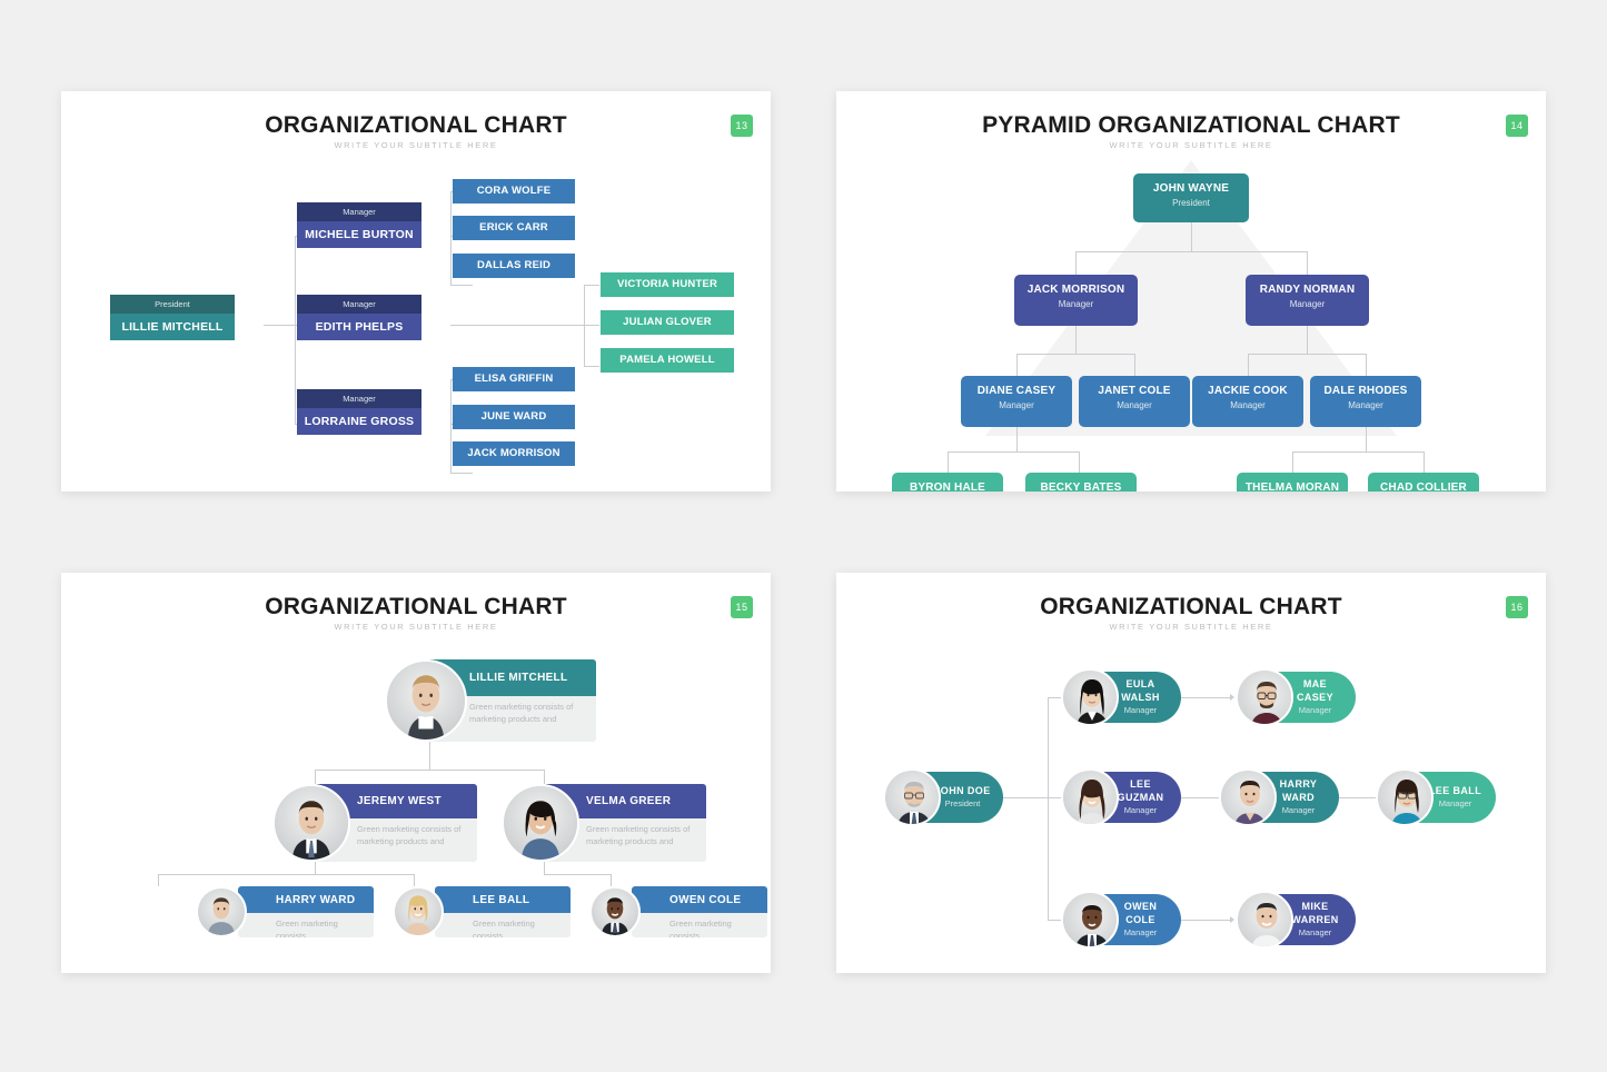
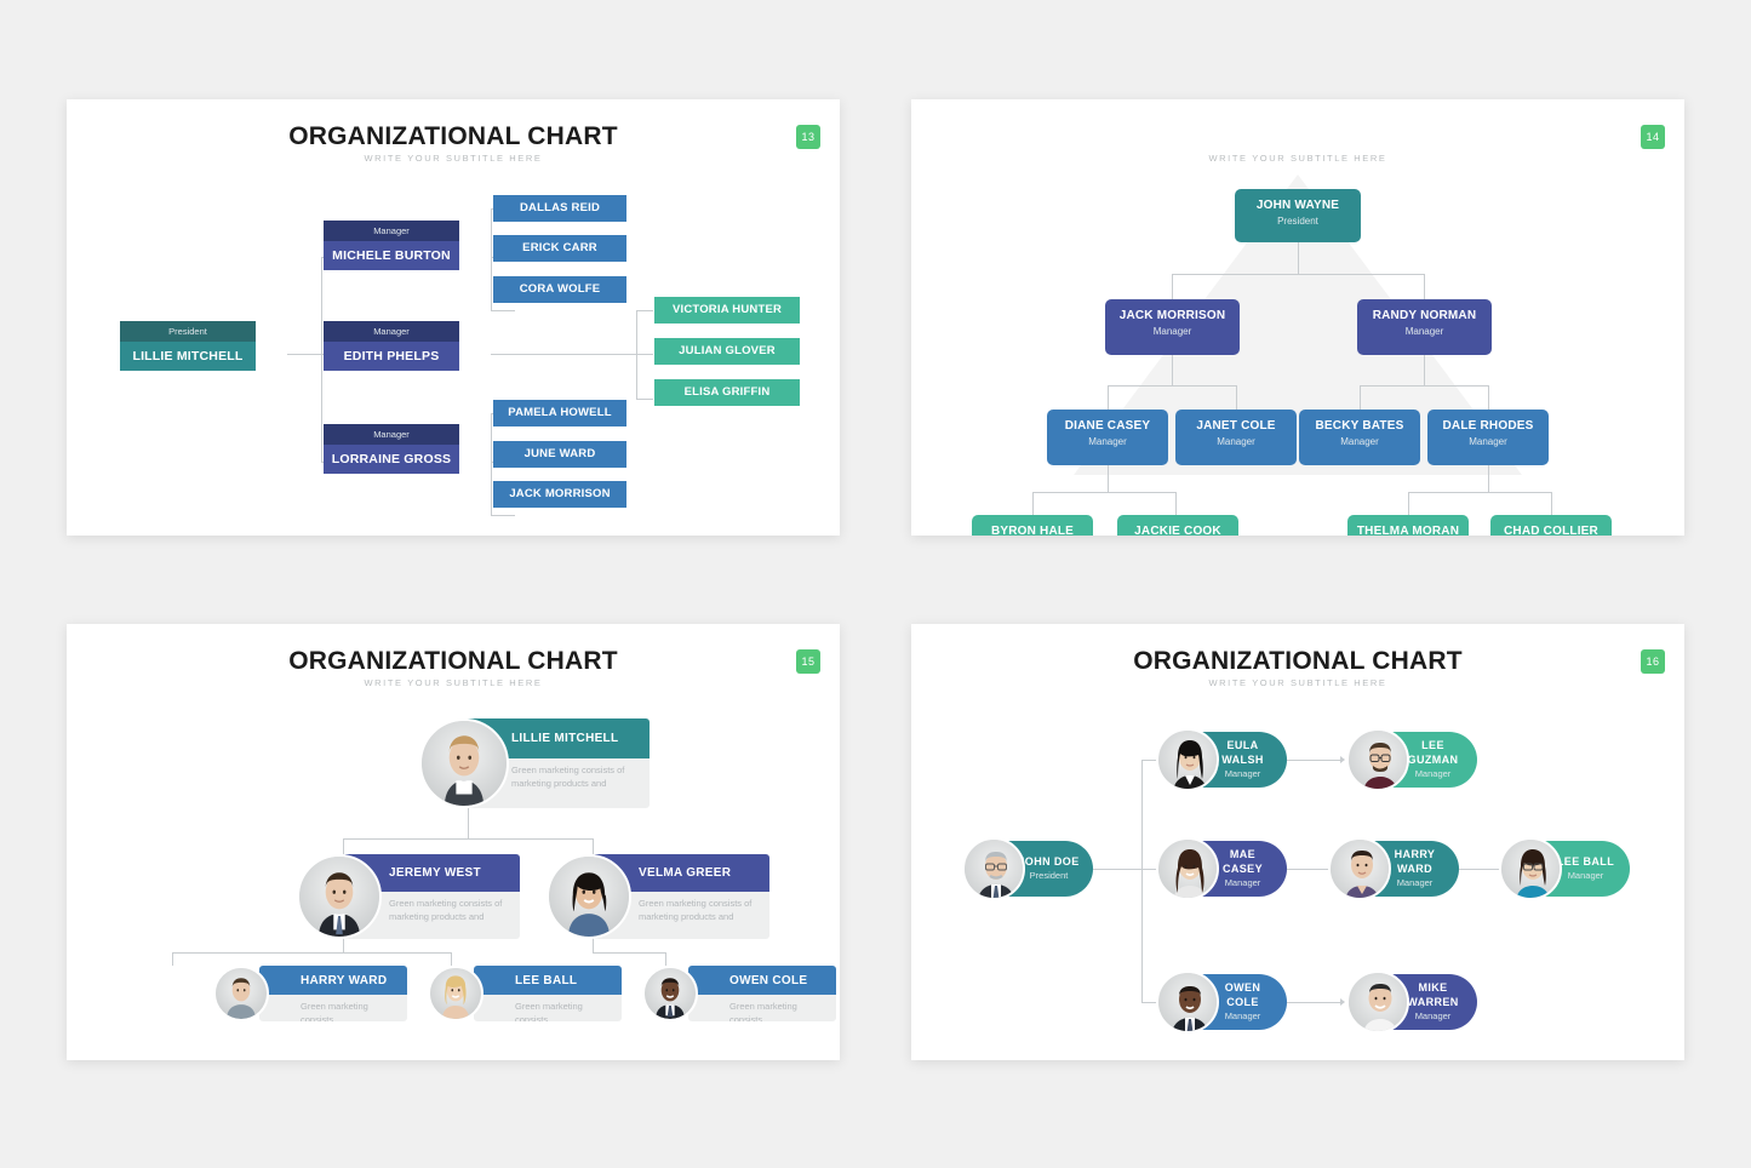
  ORGANIZATIONAL CHART
  WRITE YOUR SUBTITLE HERE
  13
  President
  LILLIE MITCHELL
  Manager
  MICHELE BURTON
- CORA WOLFE
+ DALLAS REID
  ERICK CARR
- DALLAS REID
+ CORA WOLFE
  Manager
  EDITH PHELPS
  VICTORIA HUNTER
  JULIAN GLOVER
- PAMELA HOWELL
+ ELISA GRIFFIN
  Manager
  LORRAINE GROSS
- ELISA GRIFFIN
+ PAMELA HOWELL
  JUNE WARD
  JACK MORRISON
- PYRAMID ORGANIZATIONAL CHART
  WRITE YOUR SUBTITLE HERE
  14
  JOHN WAYNE
  President
  JACK MORRISON
  Manager
  RANDY NORMAN
  Manager
  DIANE CASEY
  Manager
  JANET COLE
  Manager
- JACKIE COOK
+ BECKY BATES
  Manager
  DALE RHODES
  Manager
  BYRON HALE
- BECKY BATES
+ JACKIE COOK
  THELMA MORAN
  CHAD COLLIER
  ORGANIZATIONAL CHART
  WRITE YOUR SUBTITLE HERE
  15
  LILLIE MITCHELL
  Green marketing consists of marketing products and
  JEREMY WEST
  Green marketing consists of marketing products and
  VELMA GREER
  Green marketing consists of marketing products and
  HARRY WARD
  Green marketing consists
  LEE BALL
  Green marketing consists
  OWEN COLE
  Green marketing consists
  ORGANIZATIONAL CHART
  WRITE YOUR SUBTITLE HERE
  16
  OHN DOE
  President
  EULA WALSH
  Manager
- MAE CASEY
+ LEE GUZMAN
  Manager
- LEE GUZMAN
+ MAE CASEY
  Manager
  HARRY WARD
  Manager
  EE BALL
  Manager
  OWEN COLE
  Manager
  MIKE WARREN
  Manager
